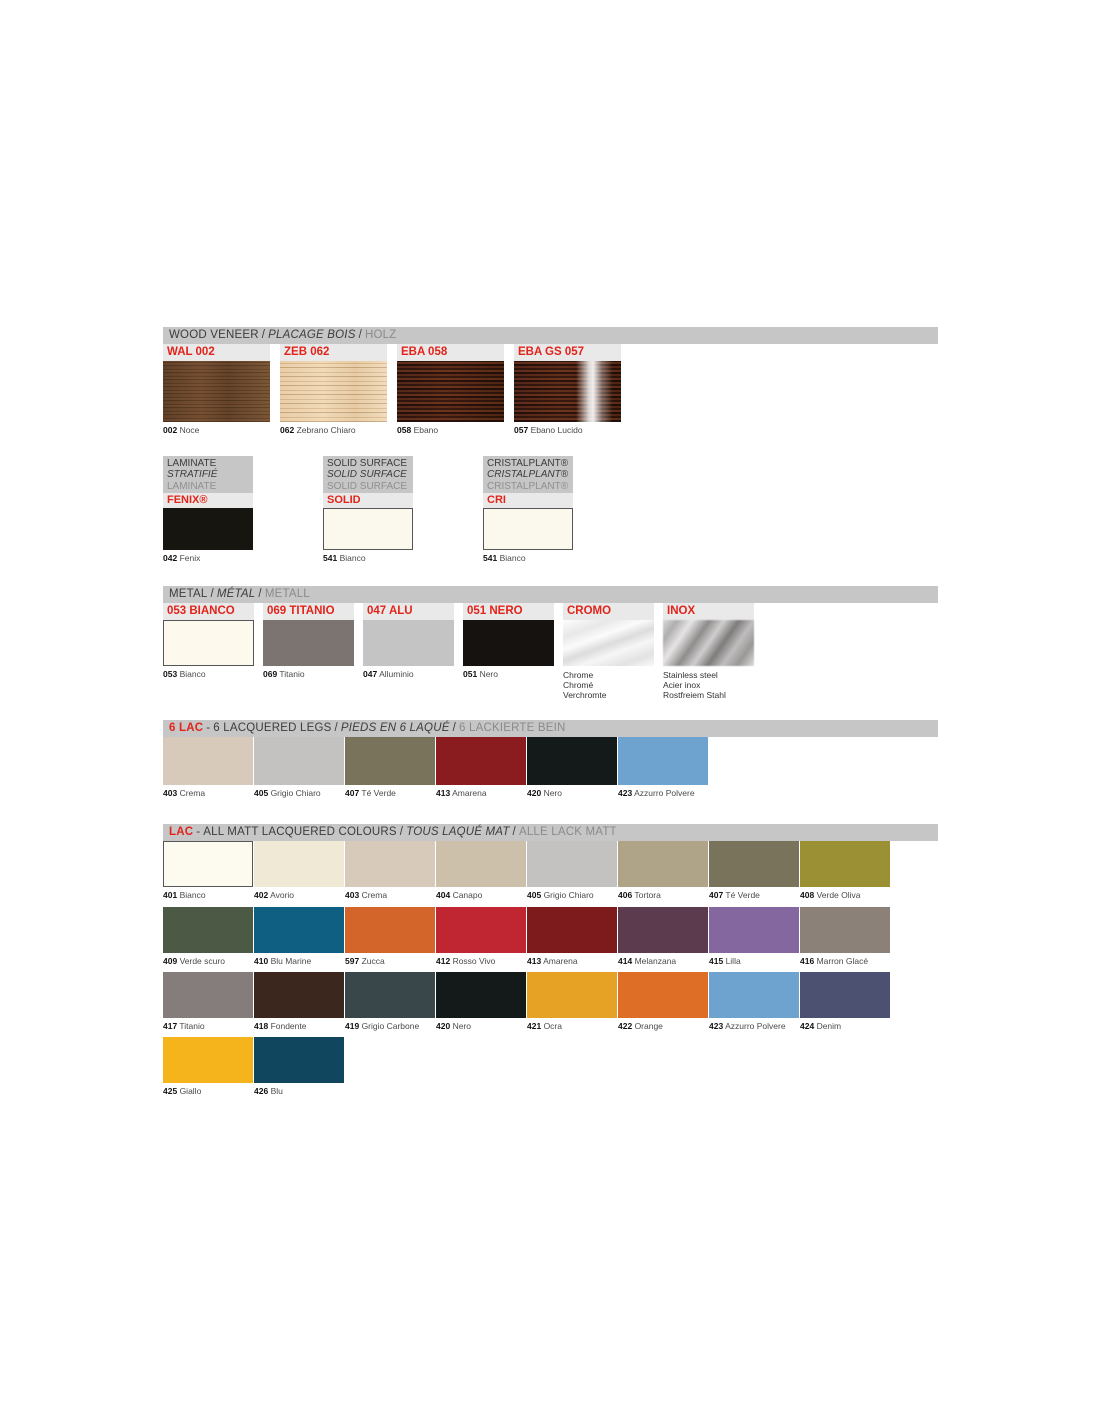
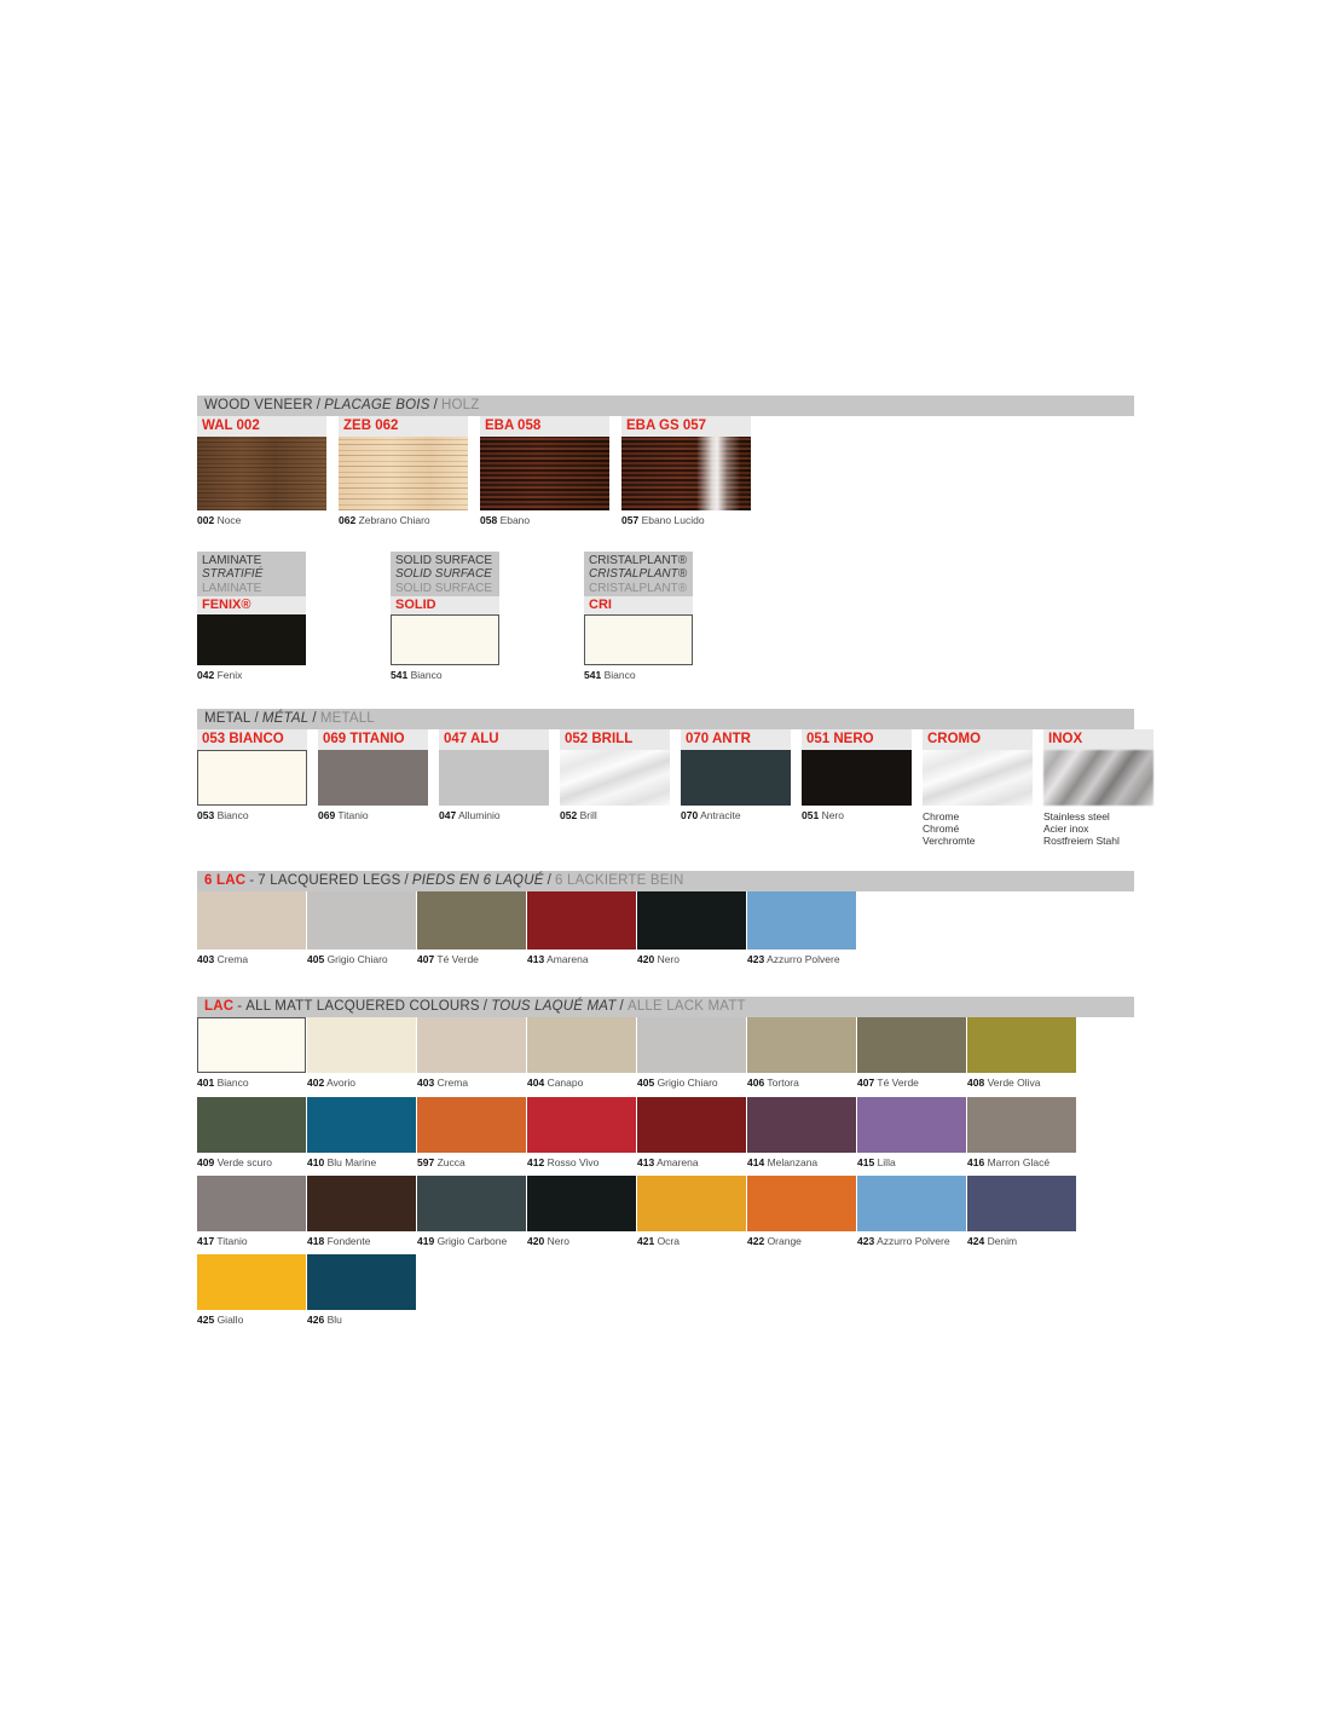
  WOOD VENEER
  /
  PLACAGE BOIS
  /
  HOLZ
  WAL 002
  002 Noce
  ZEB 062
  062 Zebrano Chiaro
  EBA 058
  058 Ebano
  EBA GS 057
  057 Ebano Lucido
  LAMINATE
  STRATIFIÉ
  LAMINATE
  FENIX®
  042 Fenix
  SOLID SURFACE
  SOLID SURFACE
  SOLID SURFACE
  SOLID
  541 Bianco
  CRISTALPLANT®
  CRISTALPLANT®
  CRISTALPLANT®
  CRI
  541 Bianco
  METAL
  /
  MÉTAL
  /
  METALL
  053 BIANCO
  053 Bianco
  069 TITANIO
  069 Titanio
  047 ALU
  047 Alluminio
+ 052 BRILL
+ 052 Brill
+ 070 ANTR
+ 070 Antracite
  051 NERO
  051 Nero
  CROMO
  Chrome
  Chromé
  Verchromte
  INOX
  Stainless steel
  Acier inox
  Rostfreiem Stahl
  6 LAC
  -
- 6 LACQUERED LEGS
+ 7 LACQUERED LEGS
  /
  PIEDS EN 6 LAQUÉ
  /
  6 LACKIERTE BEIN
  403 Crema
  405 Grigio Chiaro
  407 Té Verde
  413 Amarena
  420 Nero
  423 Azzurro Polvere
  LAC
  -
  ALL MATT LACQUERED COLOURS
  /
  TOUS LAQUÉ MAT
  /
  ALLE LACK MATT
  401 Bianco
  402 Avorio
  403 Crema
  404 Canapo
  405 Grigio Chiaro
  406 Tortora
  407 Té Verde
  408 Verde Oliva
  409 Verde scuro
  410 Blu Marine
  597 Zucca
  412 Rosso Vivo
  413 Amarena
  414 Melanzana
  415 Lilla
  416 Marron Glacé
  417 Titanio
  418 Fondente
  419 Grigio Carbone
  420 Nero
  421 Ocra
  422 Orange
  423 Azzurro Polvere
  424 Denim
  425 Giallo
  426 Blu
